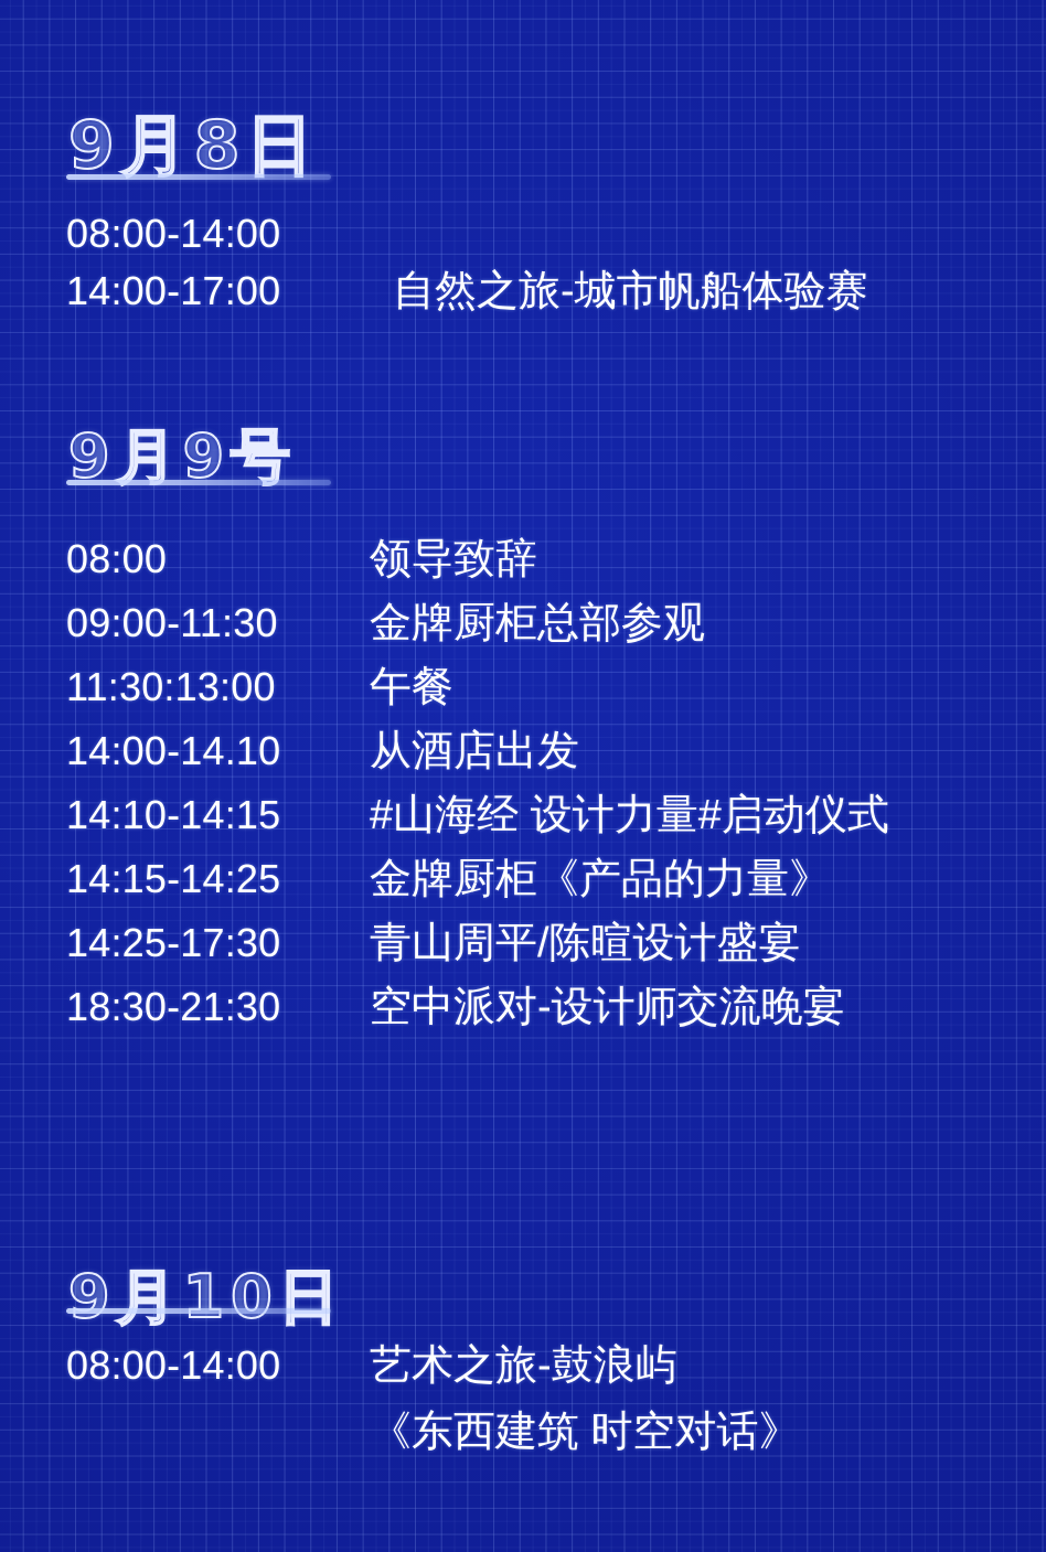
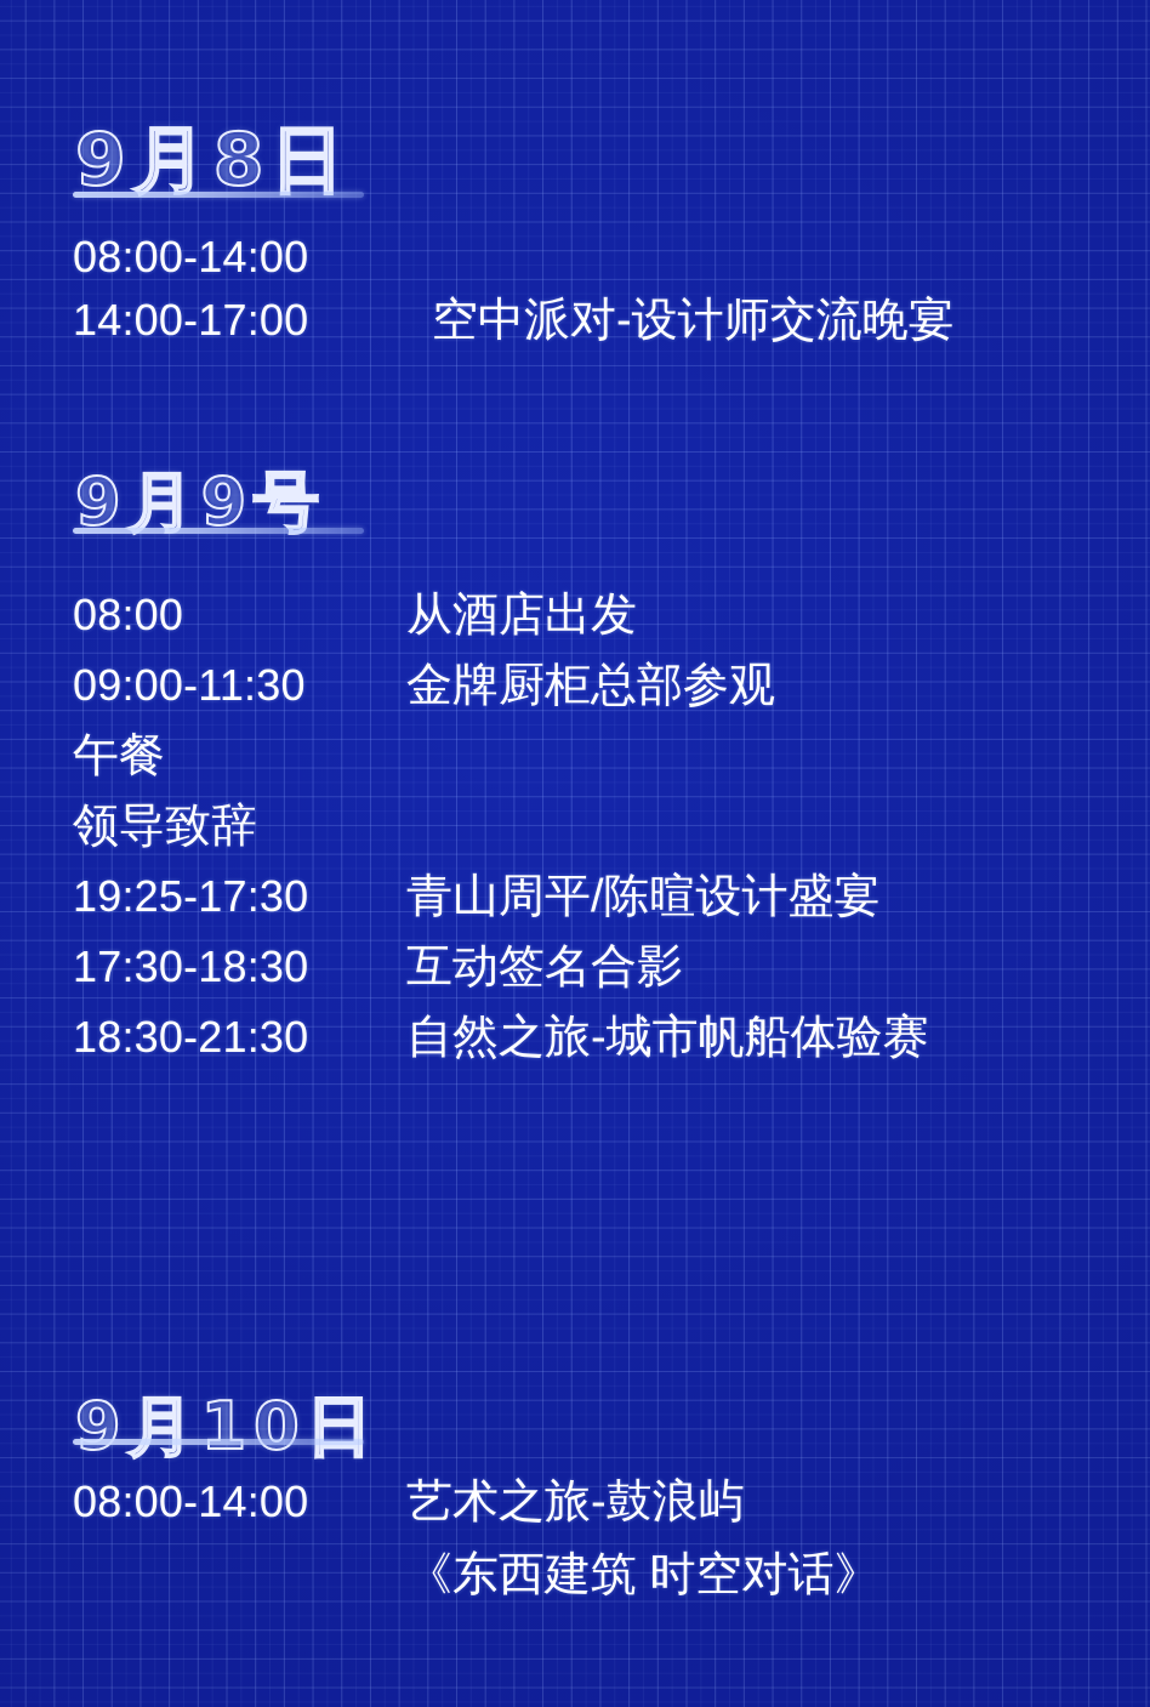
  9月8日
  08:00-14:00
  14:00-17:00
- 自然之旅-城市帆船体验赛
+ 空中派对-设计师交流晚宴
  9月9号
  08:00
- 领导致辞
+ 从酒店出发
  09:00-11:30
  金牌厨柜总部参观
- 11:30:13:00
  午餐
- 14:00-14.10
- 从酒店出发
+ 领导致辞
- 14:10-14:15
- #山海经 设计力量#启动仪式
- 14:15-14:25
- 金牌厨柜《产品的力量》
- 14:25-17:30
+ 19:25-17:30
  青山周平/陈暄设计盛宴
+ 17:30-18:30
+ 互动签名合影
  18:30-21:30
- 空中派对-设计师交流晚宴
+ 自然之旅-城市帆船体验赛
  9月10日
  08:00-14:00
  艺术之旅-鼓浪屿
  《东西建筑 时空对话》
